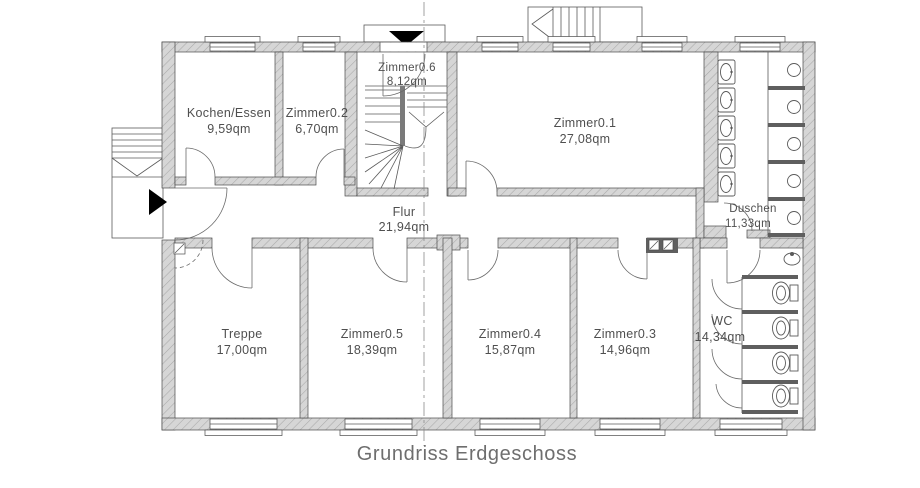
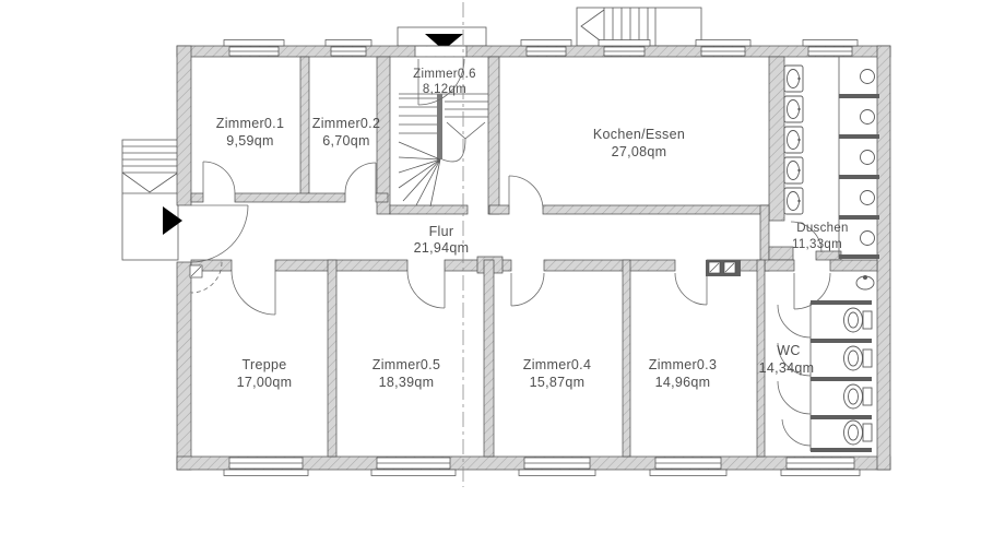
- Kochen/Essen
+ Zimmer0.1
  9,59qm
  Zimmer0.2
  6,70qm
  Zimmer0.6
  8,12qm
- Zimmer0.1
+ Kochen/Essen
  27,08qm
  Duschen
  11,33qm
  Flur
  21,94qm
  Treppe
  17,00qm
  Zimmer0.5
  18,39qm
  Zimmer0.4
  15,87qm
  Zimmer0.3
  14,96qm
  WC
  14,34qm
- Grundriss Erdgeschoss
